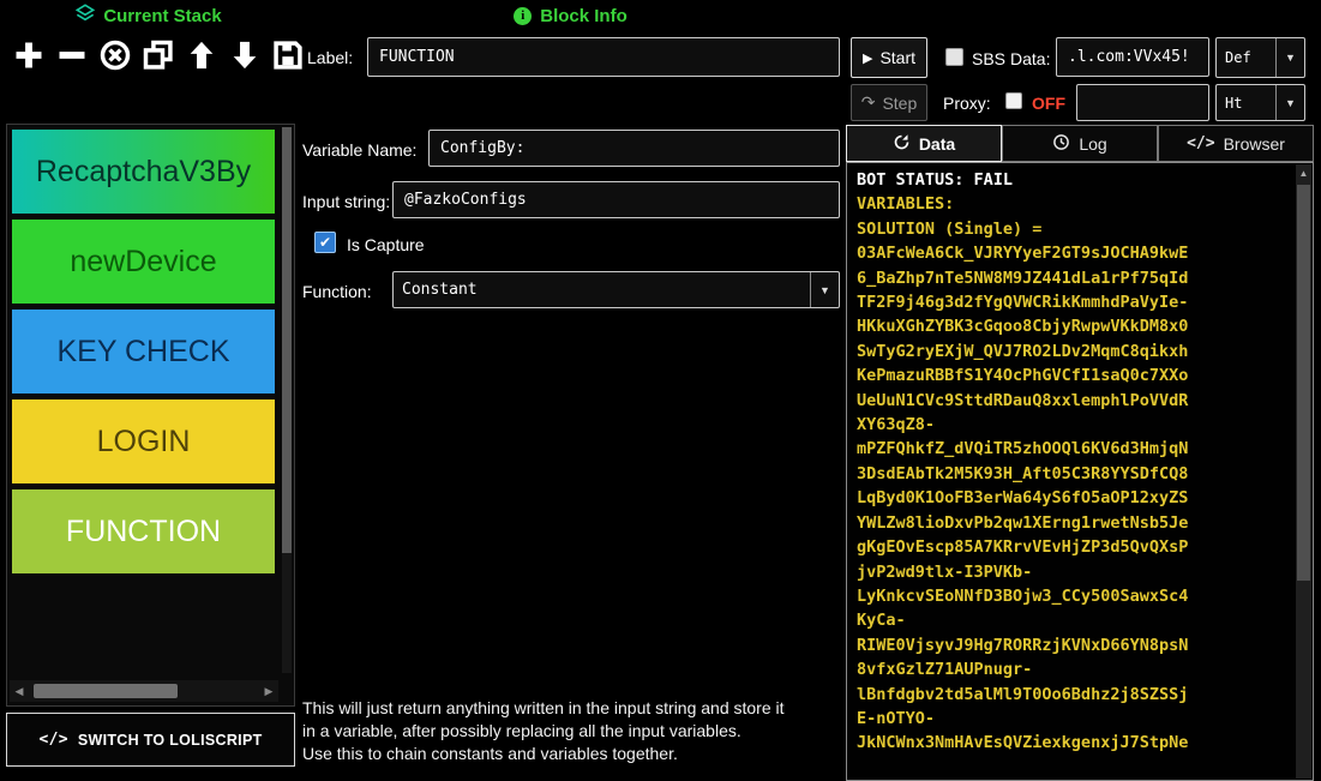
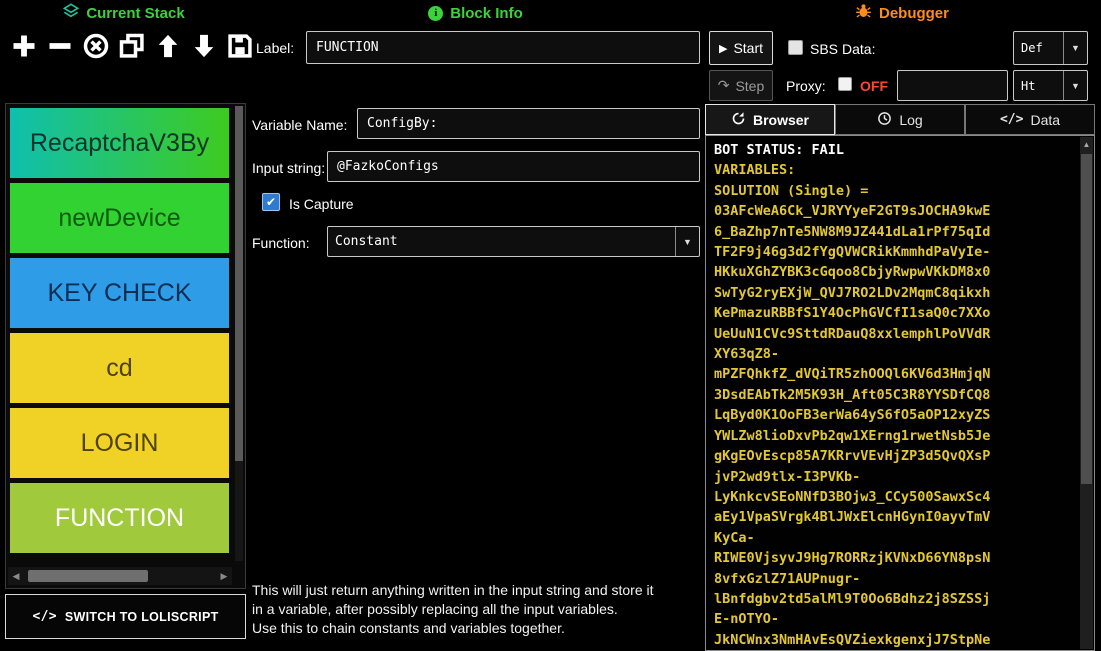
  Current Stack
  i
  Block Info
+ Debugger
  Label:
  FUNCTION
  ▶
  Start
  SBS
  Data:
- .l.com:VVx45!
  Def
  ▼
  ↷
  Step
  Proxy:
  OFF
  Ht
  ▼
  RecaptchaV3By
  newDevice
  KEY CHECK
+ cd
  LOGIN
  FUNCTION
  ◀
  ▶
  </>
  SWITCH TO LOLISCRIPT
  Variable Name:
  ConfigBy:
  Input string:
  @FazkoConfigs
  ✔
  Is Capture
  Function:
  Constant
  ▼
  This will just return anything written in the input string and store it
  in a variable, after possibly replacing all the input variables.
  Use this to chain constants and variables together.
- Data
+ Browser
  Log
  </>
- Browser
+ Data
  BOT STATUS: FAIL
  VARIABLES:
  SOLUTION (Single) =
  03AFcWeA6Ck_VJRYYyeF2GT9sJOCHA9kwE
  6_BaZhp7nTe5NW8M9JZ441dLa1rPf75qId
  TF2F9j46g3d2fYgQVWCRikKmmhdPaVyIe-
  HKkuXGhZYBK3cGqoo8CbjyRwpwVKkDM8x0
  SwTyG2ryEXjW_QVJ7RO2LDv2MqmC8qikxh
  KePmazuRBBfS1Y4OcPhGVCfI1saQ0c7XXo
  UeUuN1CVc9SttdRDauQ8xxlemphlPoVVdR
  XY63qZ8-
  mPZFQhkfZ_dVQiTR5zhOOQl6KV6d3HmjqN
  3DsdEAbTk2M5K93H_Aft05C3R8YYSDfCQ8
  LqByd0K1OoFB3erWa64yS6fO5aOP12xyZS
  YWLZw8lioDxvPb2qw1XErng1rwetNsb5Je
  gKgEOvEscp85A7KRrvVEvHjZP3d5QvQXsP
  jvP2wd9tlx-I3PVKb-
  LyKnkcvSEoNNfD3BOjw3_CCy500SawxSc4
+ aEy1VpaSVrgk4BlJWxElcnHGynI0ayvTmV
  KyCa-
  RIWE0VjsyvJ9Hg7RORRzjKVNxD66YN8psN
  8vfxGzlZ71AUPnugr-
  lBnfdgbv2td5alMl9T0Oo6Bdhz2j8SZSSj
  E-nOTYO-
  JkNCWnx3NmHAvEsQVZiexkgenxjJ7StpNe
  ▲
